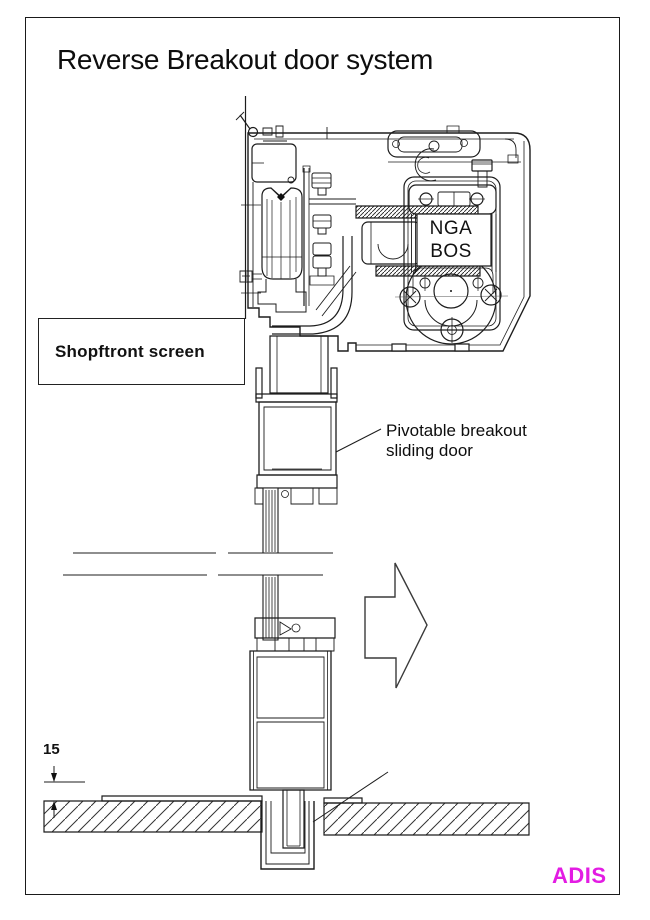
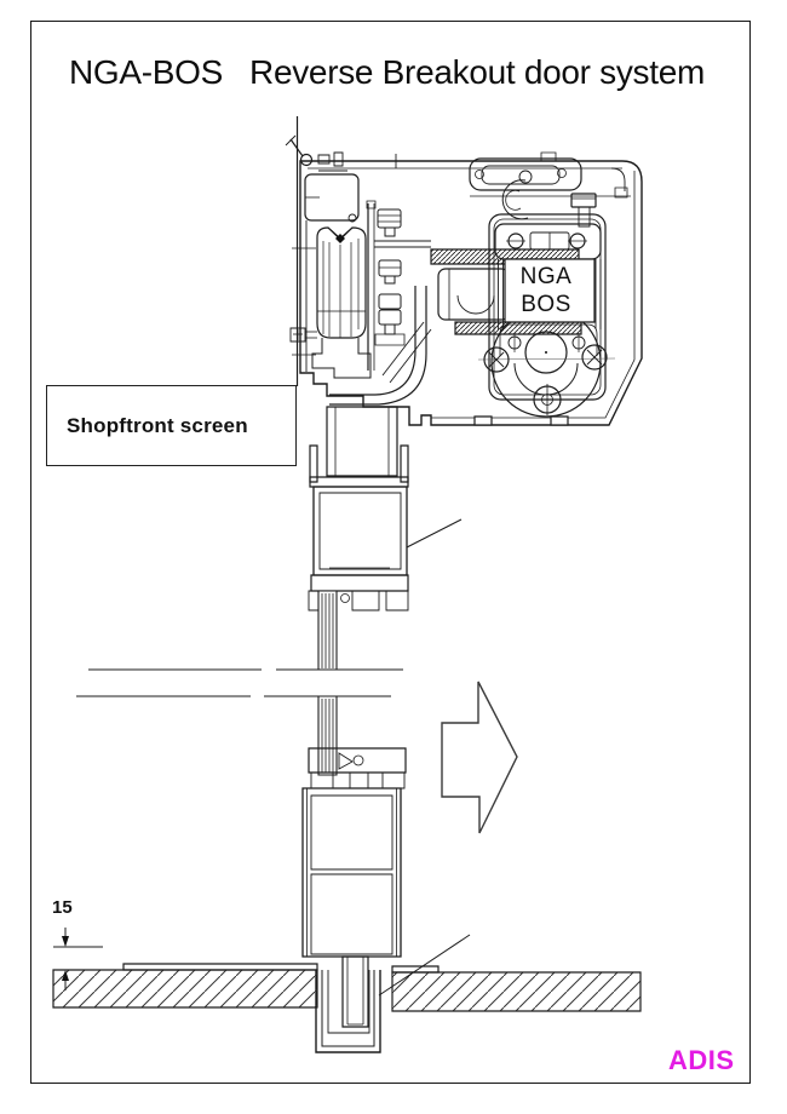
+ NGA-BOS
  Reverse Breakout door system
  Shopftront screen
- Pivotable breakout
- sliding door
  15
  NGA
  BOS
  ADIS
